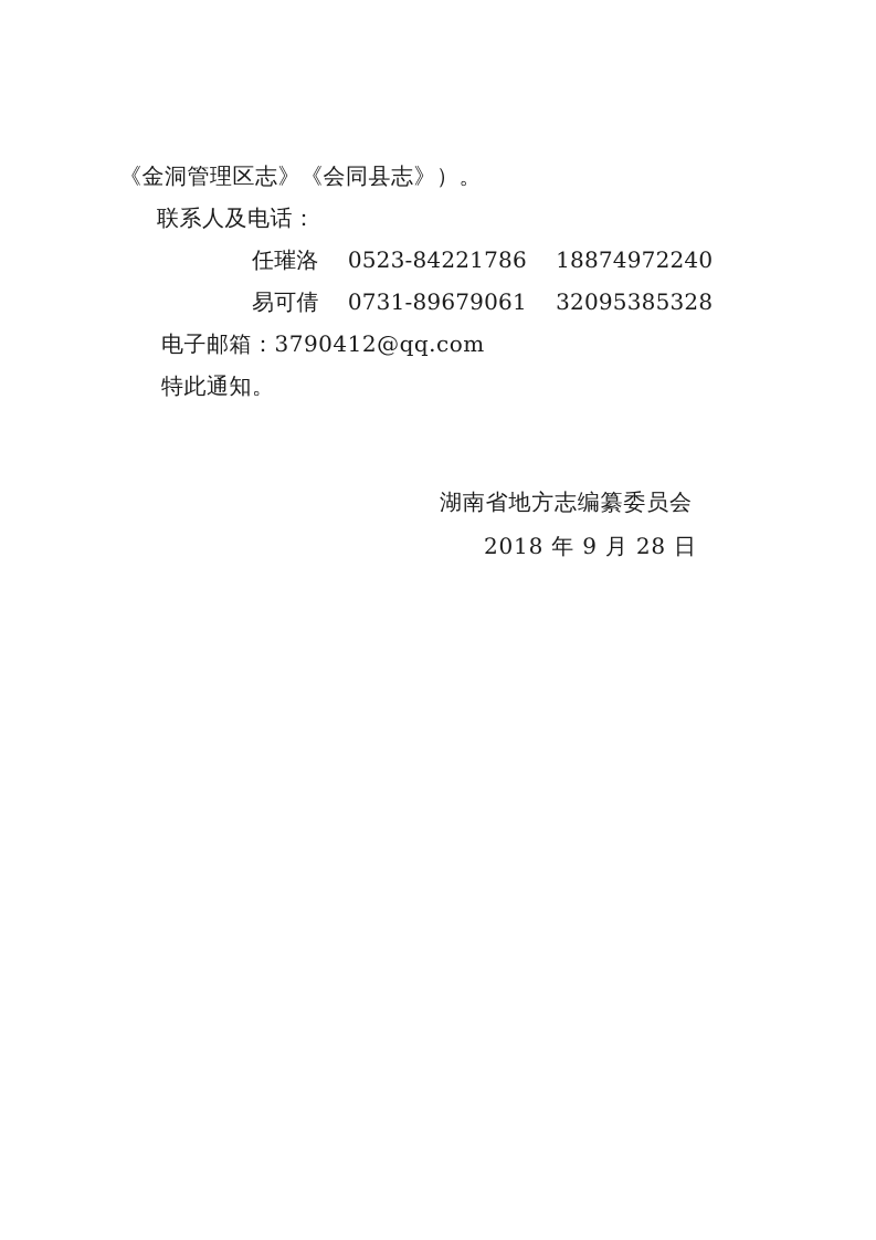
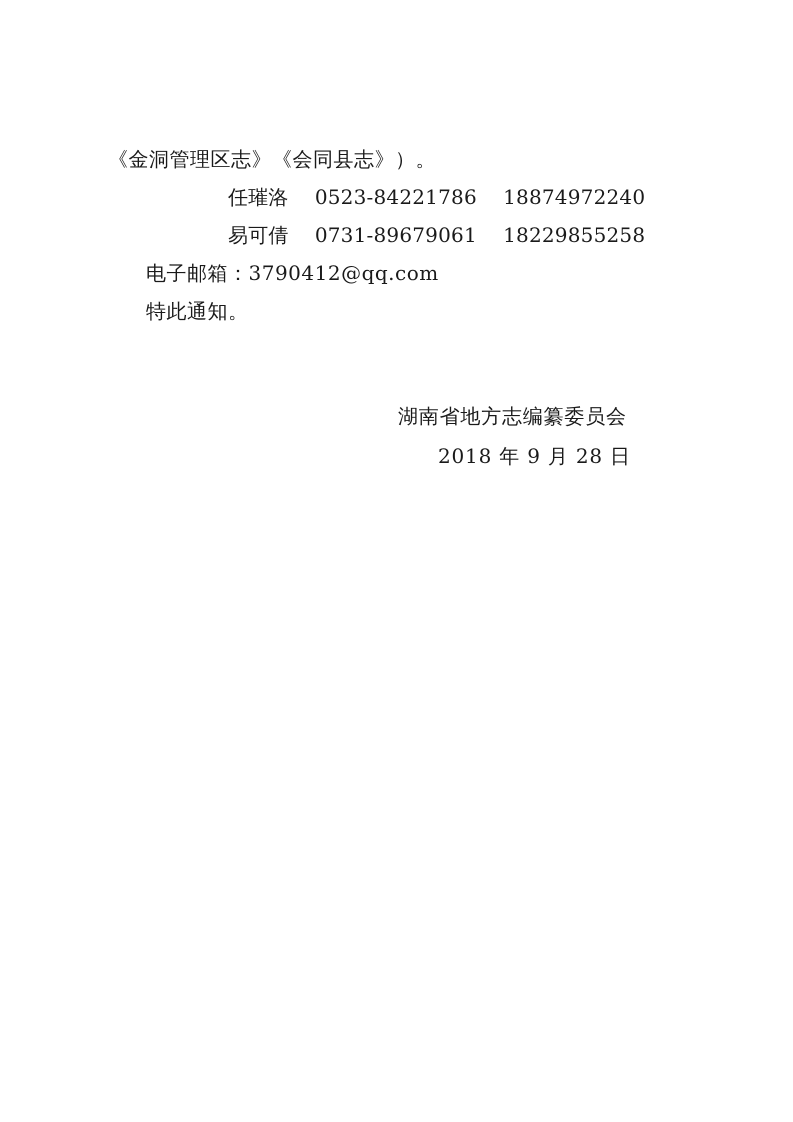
  《金洞管理区志》《会同县志》）。
- 联系人及电话：
  任璀洛 0523-84221786 18874972240
- 易可倩 0731-89679061 32095385328
+ 易可倩 0731-89679061 18229855258
  电子邮箱：3790412@qq.com
  特此通知。
  湖南省地方志编纂委员会
  2018 年 9 月 28 日
